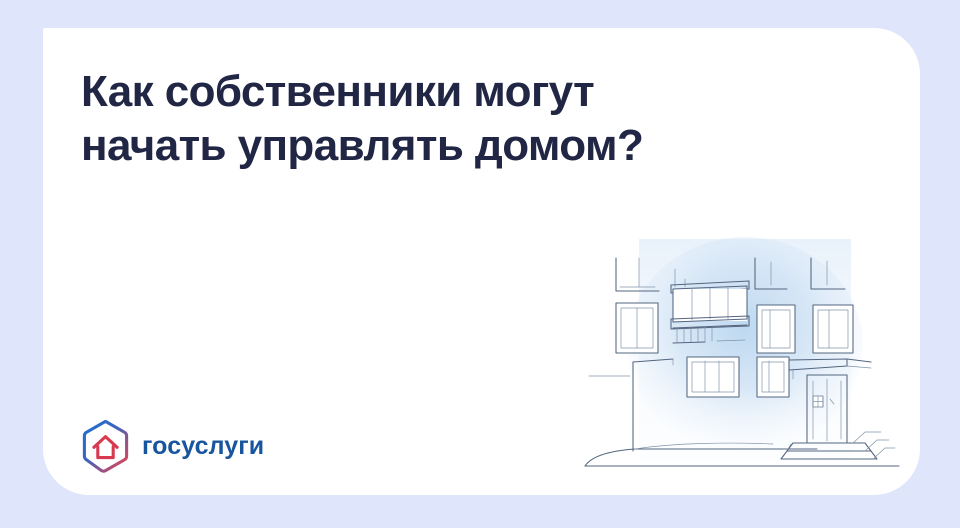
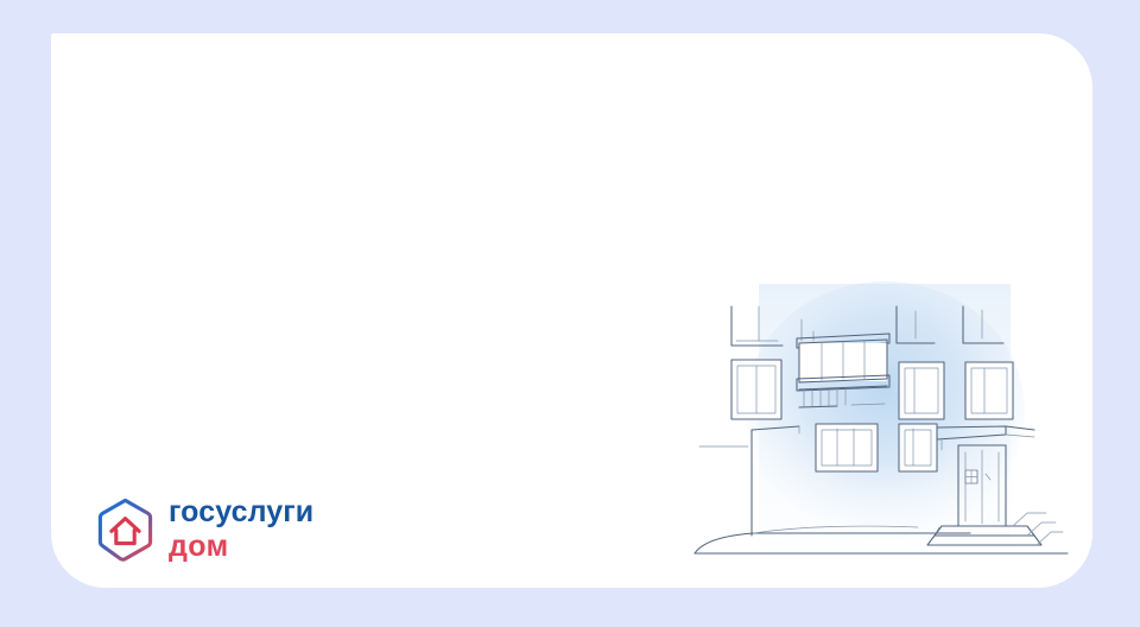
- Как собственники могут
- начать управлять домом?
  госуслуги
+ дом
